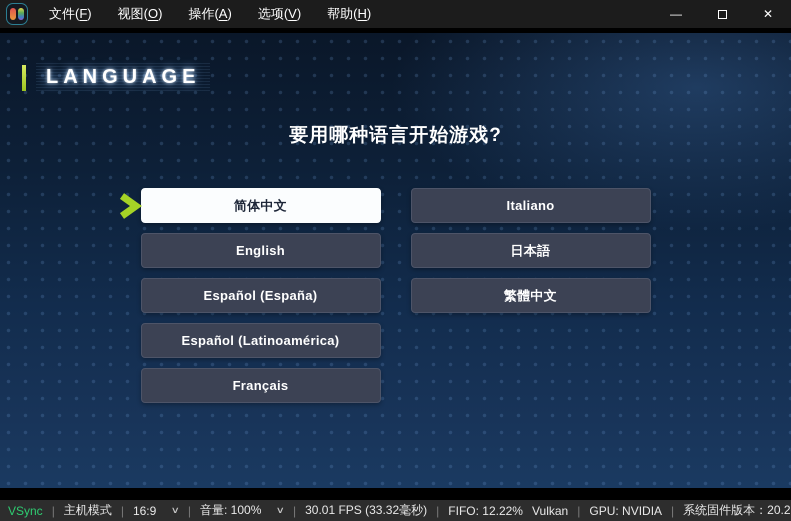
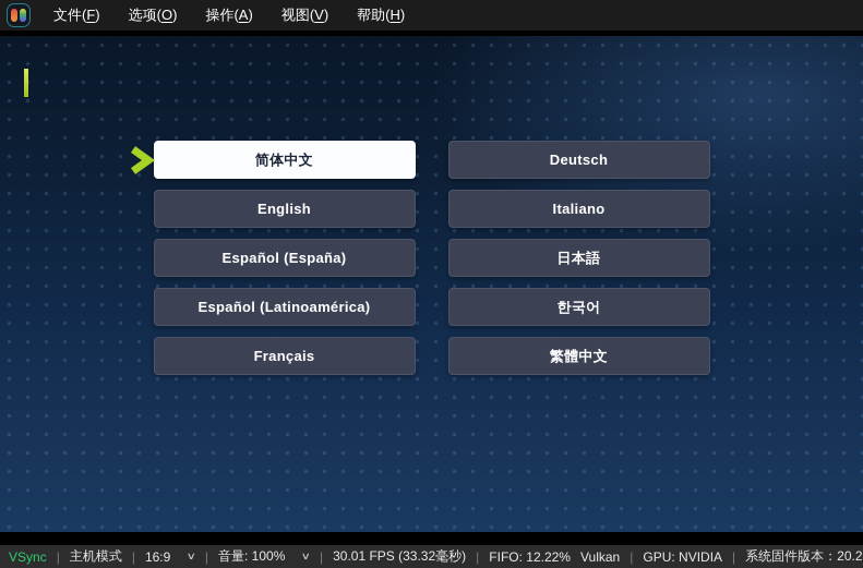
  文件(F)
- 视图(O)
+ 选项(O)
  操作(A)
- 选项(V)
+ 视图(V)
  帮助(H)
- —
- ✕
- LANGUAGE
- 要用哪种语言开始游戏?
  简体中文
  English
  Español (España)
  Español (Latinoamérica)
  Français
+ Deutsch
  Italiano
  日本語
+ 한국어
  繁體中文
  VSync
  |
  主机模式
  |
  16:9
  ∨
  |
  音量: 100%
  ∨
  |
  30.01 FPS (33.32毫秒)
  |
  FIFO: 12.22%
  Vulkan
  |
  GPU: NVIDIA
  |
  系统固件版本：20.2
